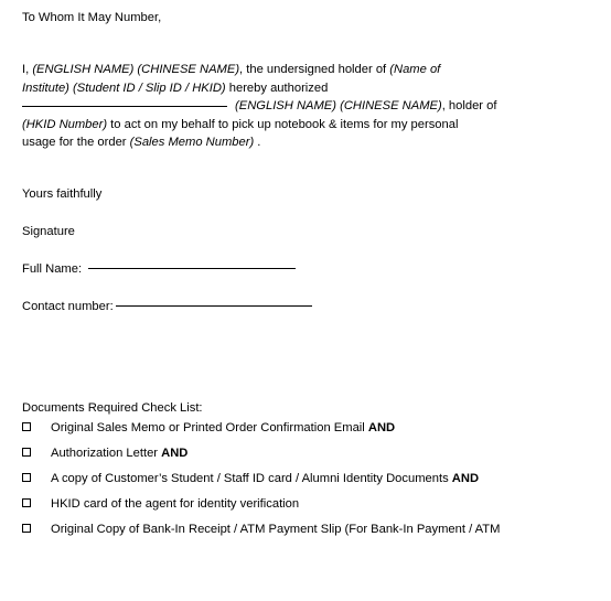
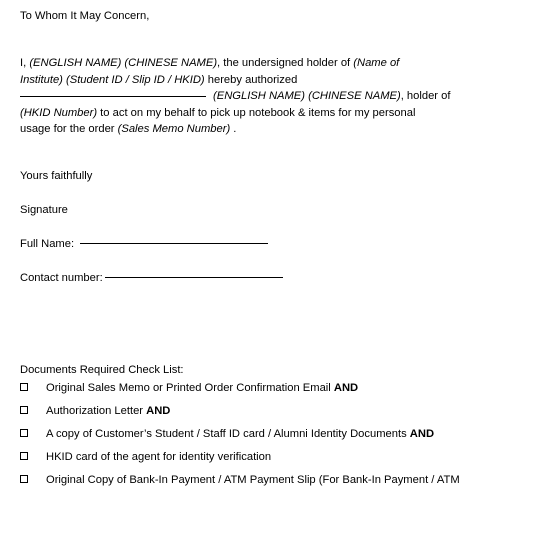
- To Whom It May Number,
+ To Whom It May Concern,
  I, (ENGLISH NAME) (CHINESE NAME), the undersigned holder of (Name of
  Institute) (Student ID / Slip ID / HKID) hereby authorized
  (ENGLISH NAME) (CHINESE NAME), holder of
  (HKID Number) to act on my behalf to pick up notebook & items for my personal
  usage for the order (Sales Memo Number) .
  Yours faithfully
  Signature
  Full Name:
  Contact number:
  Documents Required Check List:
  Original Sales Memo or Printed Order Confirmation Email AND
  Authorization Letter AND
  A copy of Customer’s Student / Staff ID card / Alumni Identity Documents AND
  HKID card of the agent for identity verification
- Original Copy of Bank-In Receipt / ATM Payment Slip (For Bank-In Payment / ATM
+ Original Copy of Bank-In Payment / ATM Payment Slip (For Bank-In Payment / ATM
